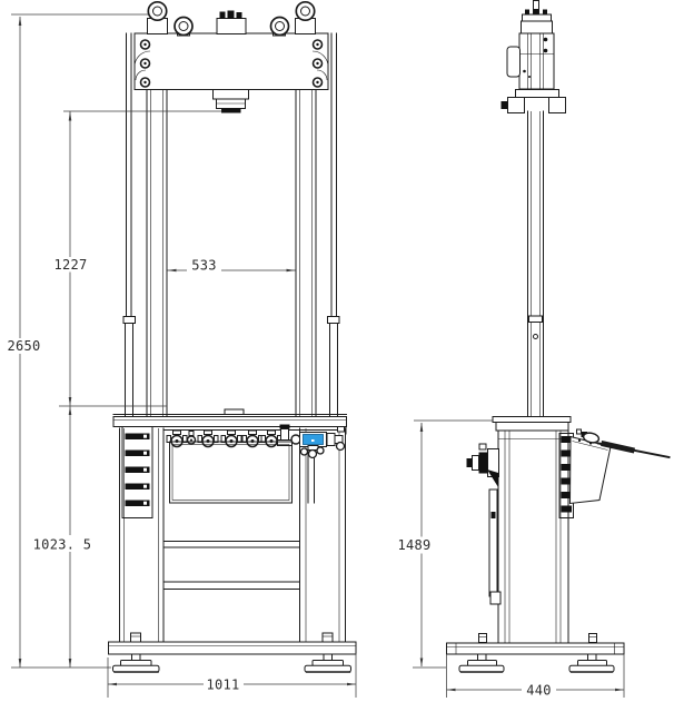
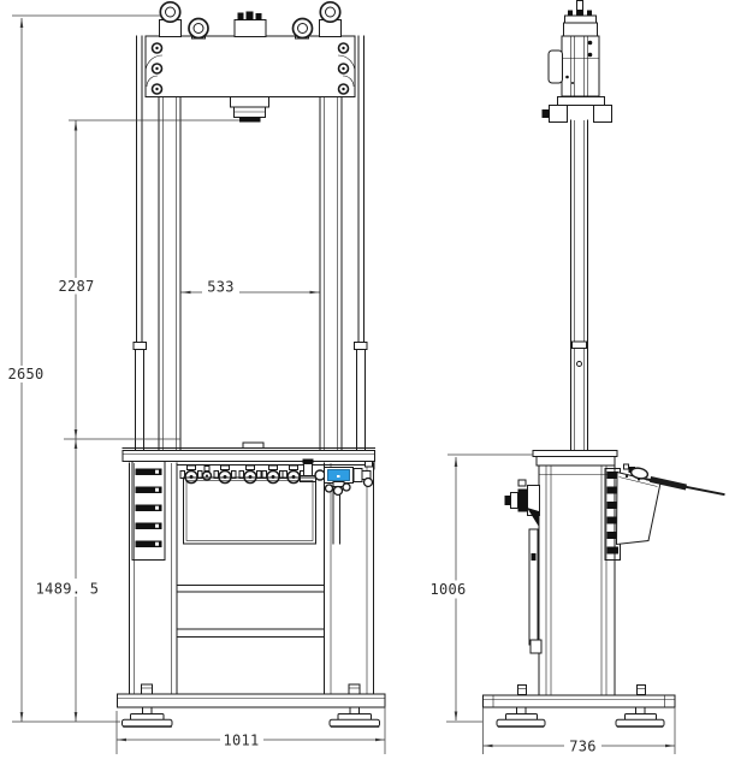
  2650
- 1227
+ 2287
  533
- 1023. 5
+ 1489. 5
  1011
- 1489
+ 1006
- 440
+ 736
